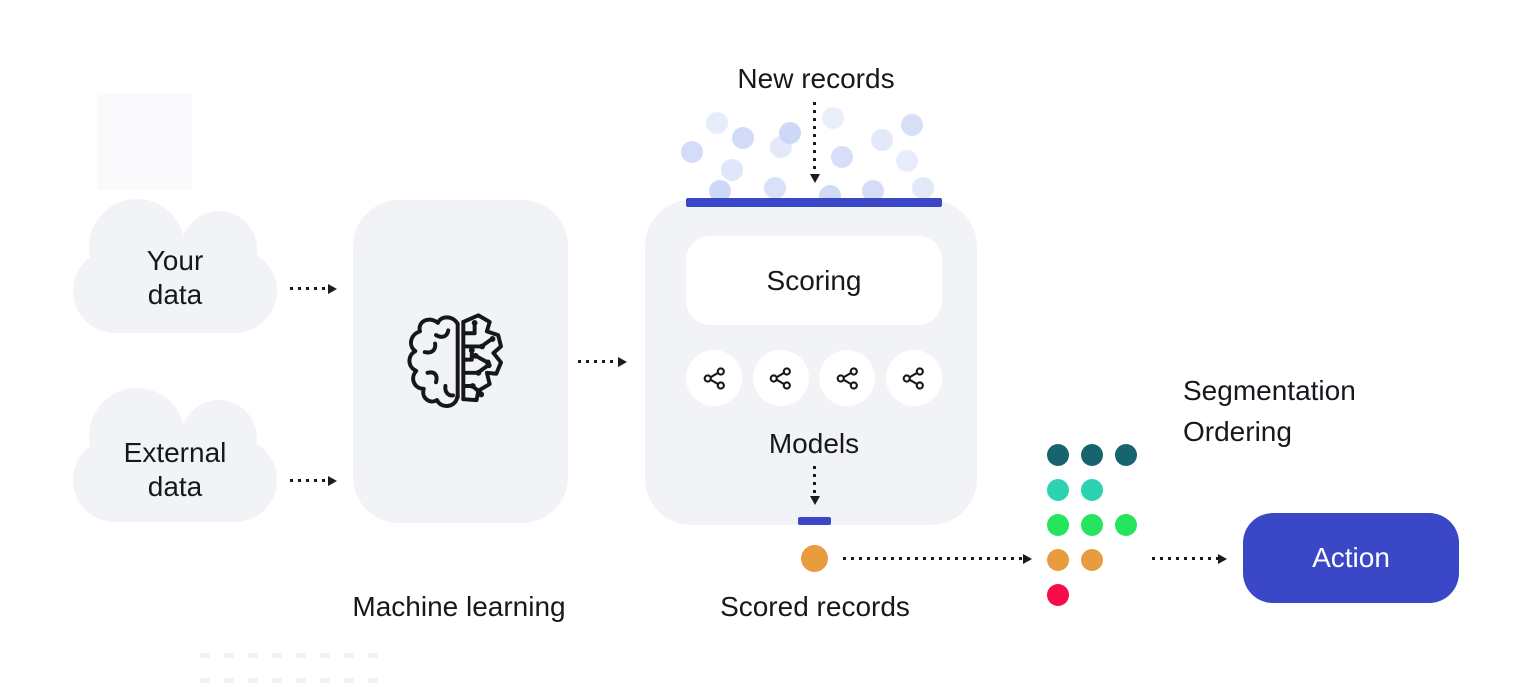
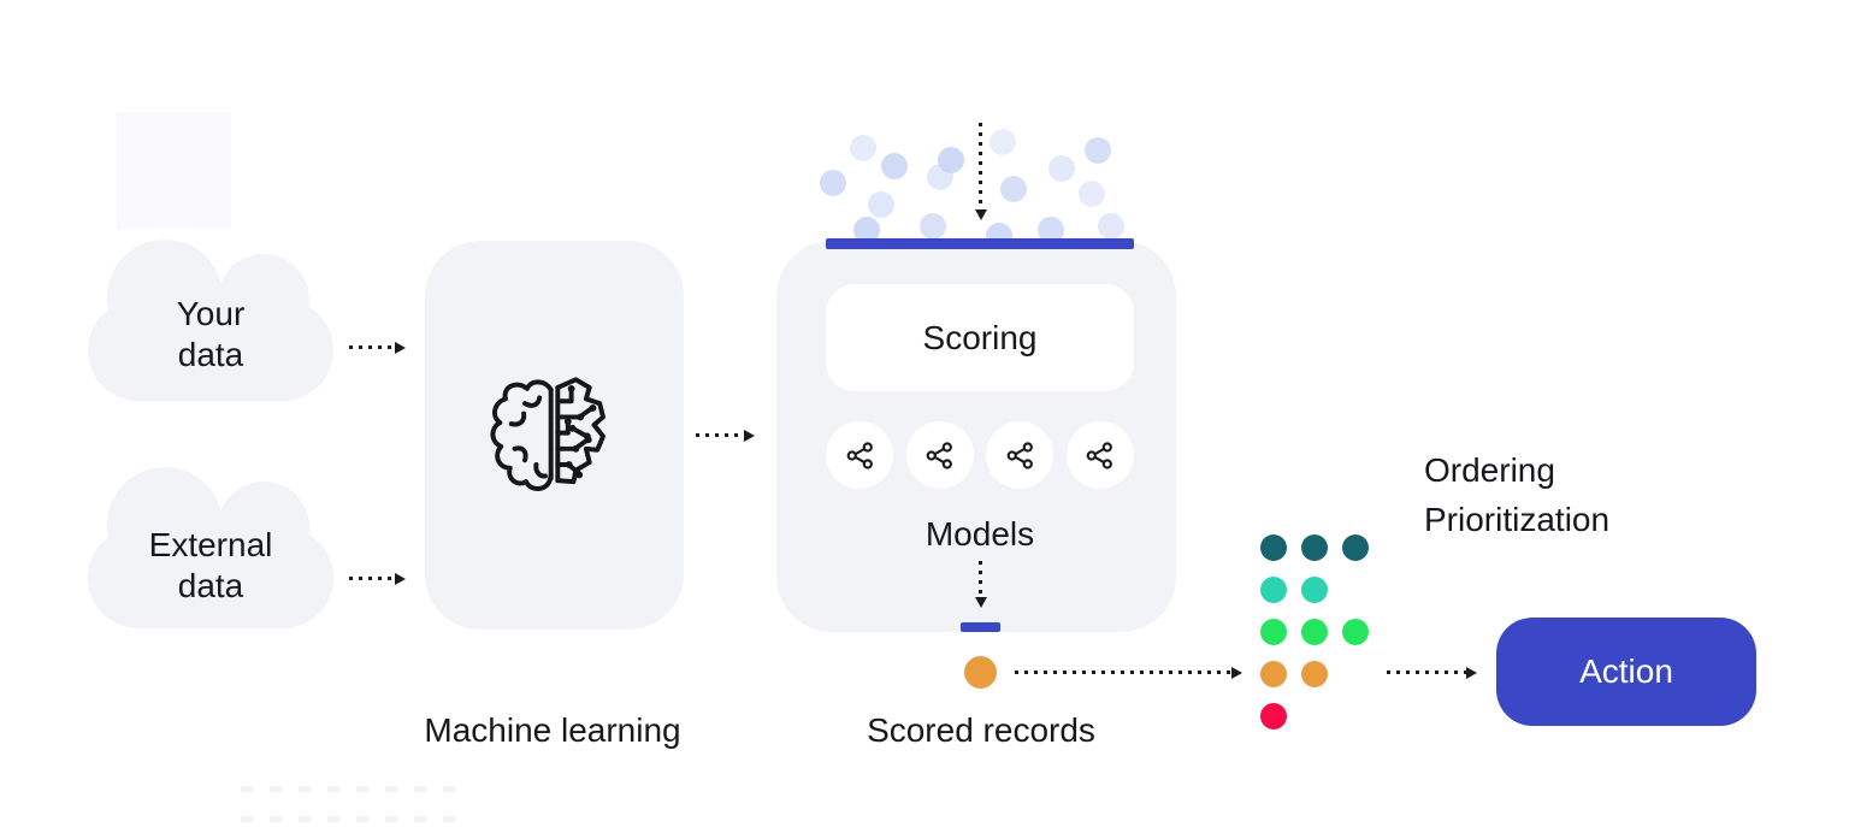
  Your
  data
  External
  data
  Machine learning
- New records
  Scoring
  Models
  Scored records
- Segmentation
  Ordering
+ Prioritization
  Action
